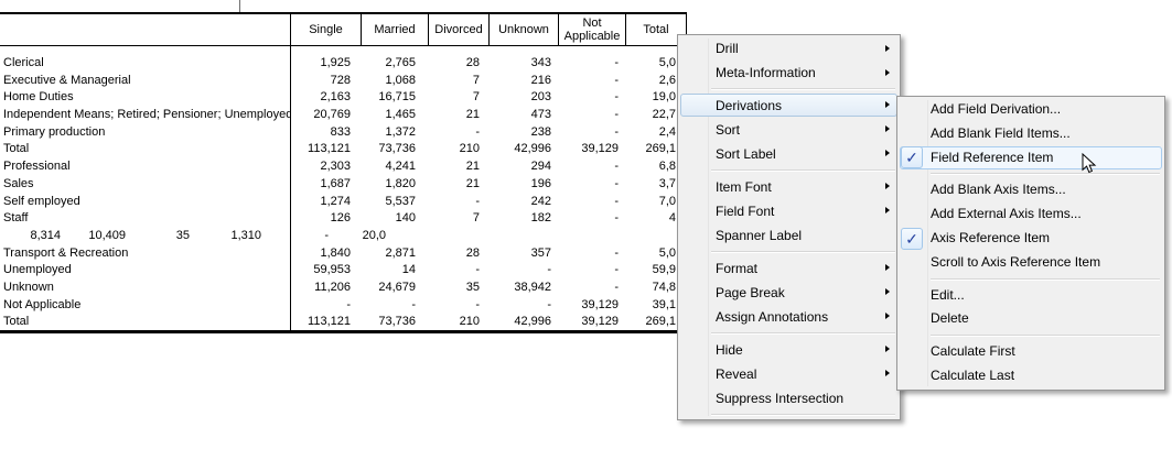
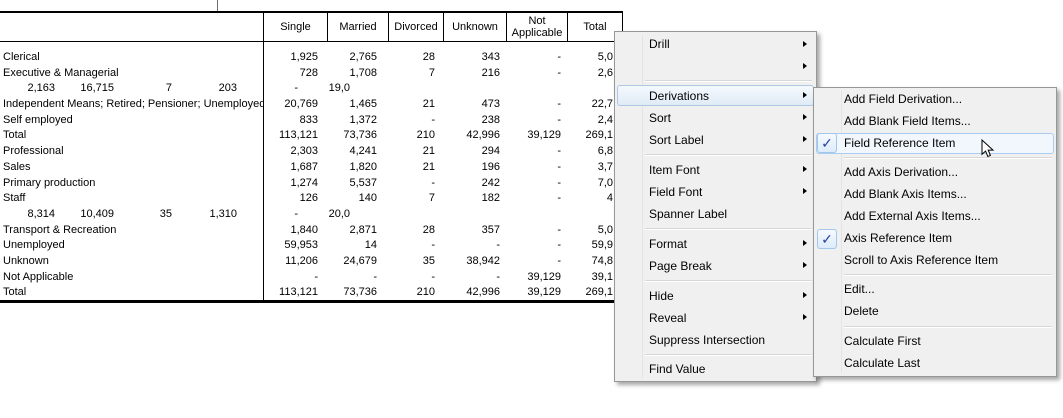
  Single
  Married
  Divorced
  Unknown
  Not Applicable
  Total
  Clerical
  1,925
  2,765
  28
  343
  -
  5,0
  Executive & Managerial
  728
- 1,068
+ 1,708
  7
  216
  -
  2,6
- Home Duties
  2,163
  16,715
  7
  203
  -
  19,0
  Independent Means; Retired; Pensioner; Unemployed
  20,769
  1,465
  21
  473
  -
  22,7
- Primary production
+ Self employed
  833
  1,372
  -
  238
  -
  2,4
  Total
  113,121
  73,736
  210
  42,996
  39,129
  269,1
  Professional
  2,303
  4,241
  21
  294
  -
  6,8
  Sales
  1,687
  1,820
  21
  196
  -
  3,7
- Self employed
+ Primary production
  1,274
  5,537
  -
  242
  -
  7,0
  Staff
  126
  140
  7
  182
  -
  4
  8,314
  10,409
  35
  1,310
  -
  20,0
  Transport & Recreation
  1,840
  2,871
  28
  357
  -
  5,0
  Unemployed
  59,953
  14
  -
  -
  -
  59,9
  Unknown
  11,206
  24,679
  35
  38,942
  -
  74,8
  Not Applicable
  -
  -
  -
  -
  39,129
  39,1
  Total
  113,121
  73,736
  210
  42,996
  39,129
  269,1
  Drill
- Meta-Information
  Derivations
  Sort
  Sort Label
  Item Font
  Field Font
  Spanner Label
  Format
  Page Break
- Assign Annotations
  Hide
  Reveal
  Suppress Intersection
+ Find Value
  Add Field Derivation...
  Add Blank Field Items...
  ✓
  Field Reference Item
+ Add Axis Derivation...
  Add Blank Axis Items...
  Add External Axis Items...
  ✓
  Axis Reference Item
  Scroll to Axis Reference Item
  Edit...
  Delete
  Calculate First
  Calculate Last
